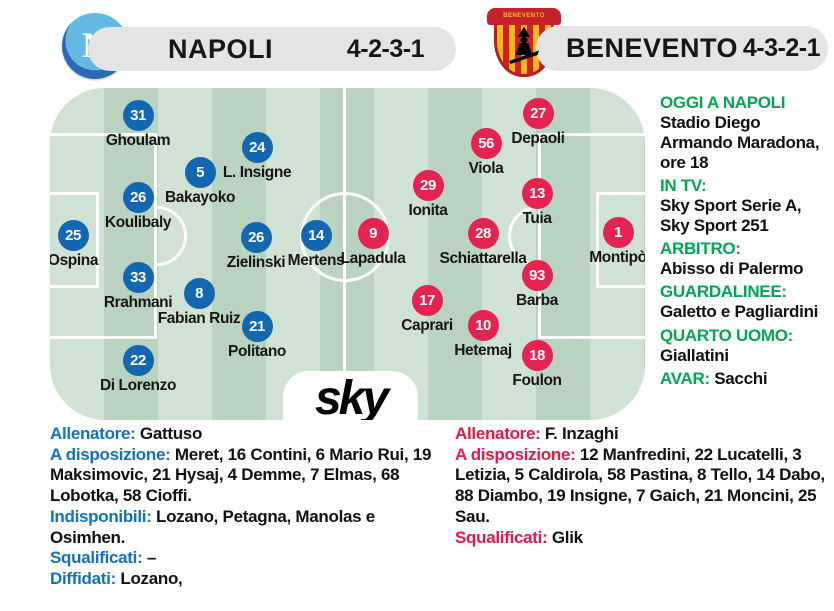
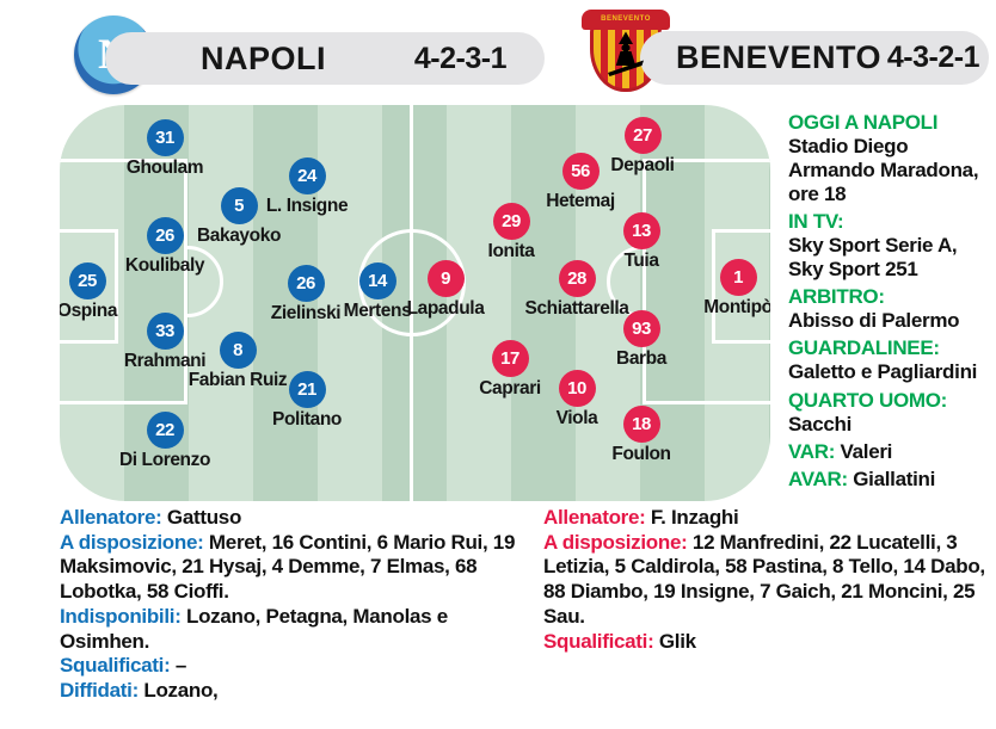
  NAPOLI
  4-2-3-1
  BENEVENTO
  4-3-2-1
- sky
  25
  Ospina
  31
  Ghoulam
  26
  Koulibaly
  33
  Rrahmani
  22
  Di Lorenzo
  5
  Bakayoko
  8
  Fabian Ruiz
  24
  L. Insigne
  26
  Zielinski
  21
  Politano
  14
  Mertens
  9
  Lapadula
  29
  Ionita
  17
  Caprari
  56
- Viola
+ Hetemaj
  28
  Schiattarella
  10
- Hetemaj
+ Viola
  27
  Depaoli
  13
  Tuia
  93
  Barba
  18
  Foulon
  1
  Montipò
  OGGI A NAPOLI
  Stadio Diego Armando Maradona, ore 18
  IN TV:
  Sky Sport Serie A, Sky Sport 251
  ARBITRO:
  Abisso di Palermo
  GUARDALINEE: Galetto e Pagliardini
  QUARTO UOMO:
- Giallatini
+ Sacchi
+ VAR: Valeri
- AVAR: Sacchi
+ AVAR: Giallatini
  Allenatore: Gattuso
  A disposizione: Meret, 16 Contini, 6 Mario Rui, 19 Maksimovic, 21 Hysaj, 4 Demme, 7 Elmas, 68 Lobotka, 58 Cioffi.
  Indisponibili: Lozano, Petagna, Manolas e Osimhen.
  Squalificati: –
  Diffidati: Lozano,
  Allenatore: F. Inzaghi
  A disposizione: 12 Manfredini, 22 Lucatelli, 3 Letizia, 5 Caldirola, 58 Pastina, 8 Tello, 14 Dabo, 88 Diambo, 19 Insigne, 7 Gaich, 21 Moncini, 25 Sau.
  Squalificati: Glik
